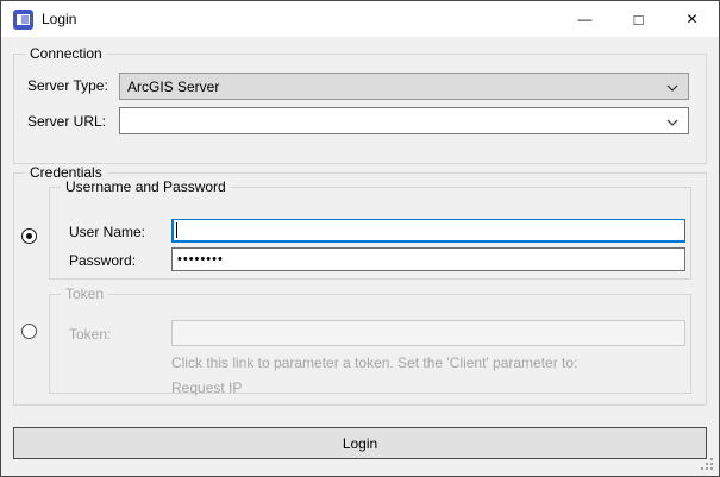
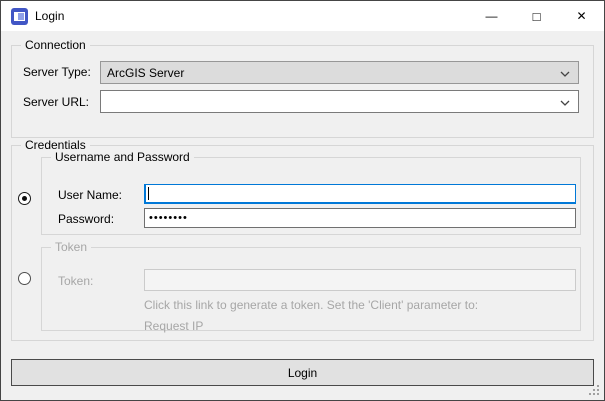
  Login
  —
  □
  ✕
  Connection
  Server Type:
  ArcGIS Server
  Server URL:
  Credentials
  Username and Password
  User Name:
  Password:
  ••••••••
  Token
  Token:
- Click this link to parameter a token. Set the 'Client' parameter to:
+ Click this link to generate a token. Set the 'Client' parameter to:
  Request IP
  Login
